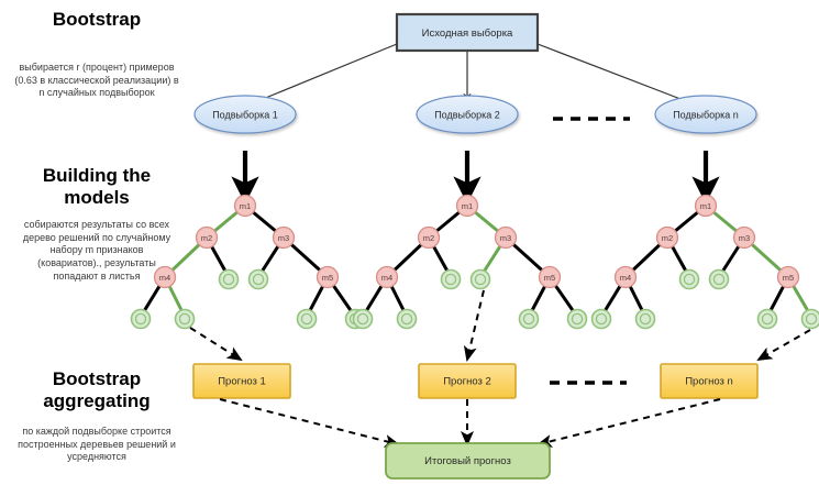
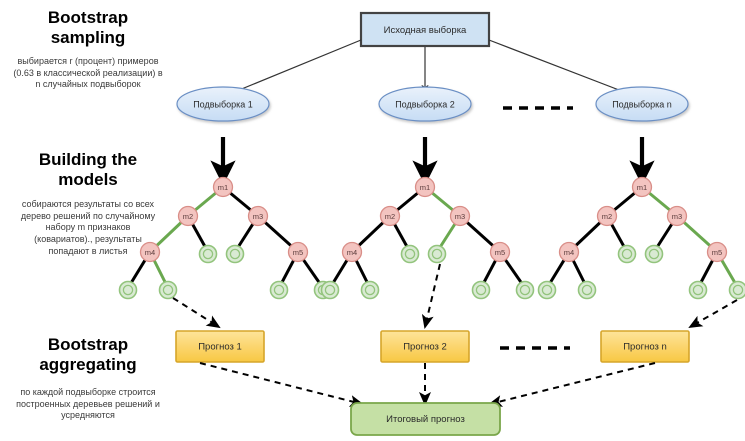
  Bootstrap
+ sampling
  выбирается r (процент) примеров
  (0.63 в классической реализации) в
  n случайных подвыборок
  Building the
  models
  собираются результаты со всех
  дерево решений по случайному
  набору m признаков
  (ковариатов)., результаты
  попадают в листья
  Bootstrap
  aggregating
  по каждой подвыборке строится
  построенных деревьев решений и
  усредняются
  Исходная выборка
  Подвыборка 1
  Подвыборка 2
  Подвыборка n
  m1
  m2
  m3
  m4
  m5
  m1
  m2
  m3
  m4
  m5
  m1
  m2
  m3
  m4
  m5
  Прогноз 1
  Прогноз 2
  Прогноз n
  Итоговый прогноз
